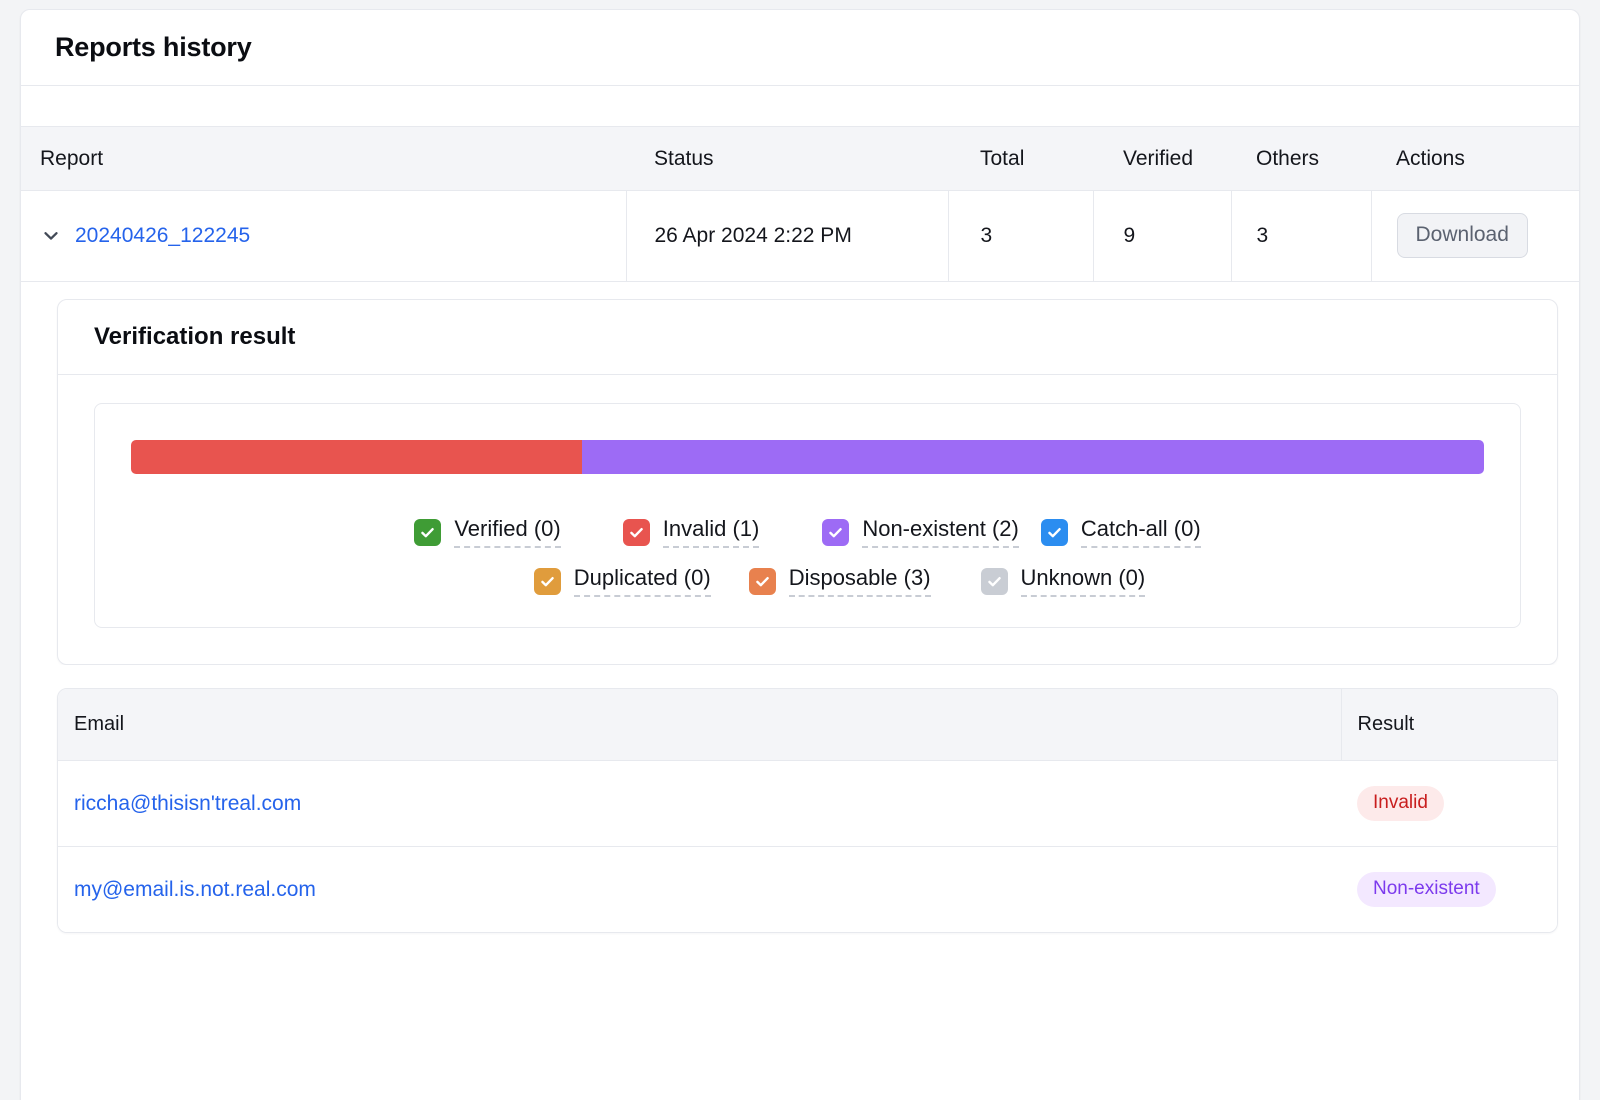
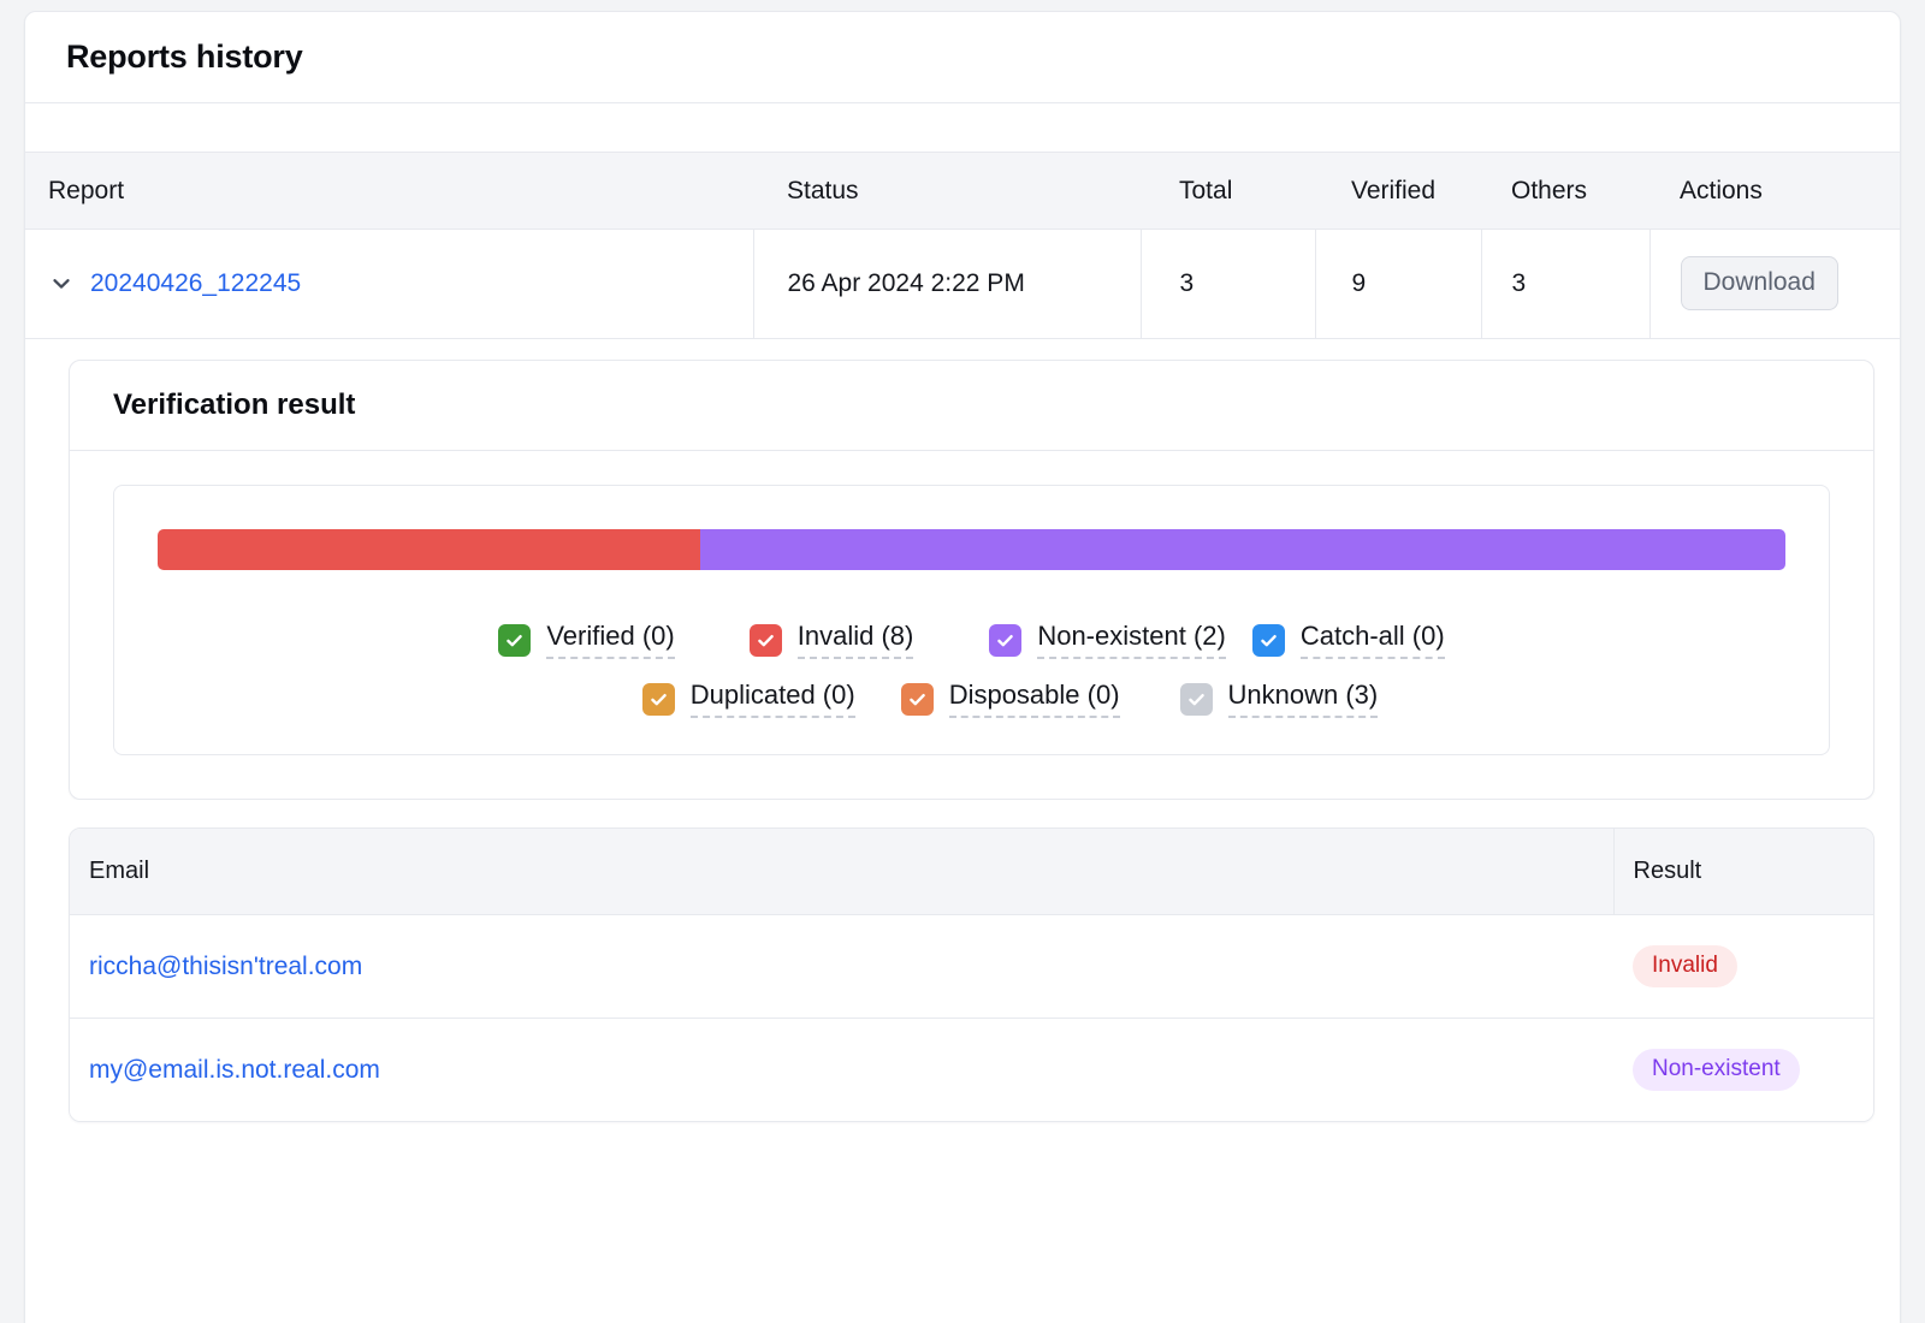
  Reports history
  Report	Status	Total	Verified	Others	Actions
  20240426_122245	26 Apr 2024 2:22 PM	3	9	3	Download
  Verification result
  Verified (0)
- Invalid (1)
+ Invalid (8)
  Non-existent (2)
  Catch-all (0)
  Duplicated (0)
- Disposable (3)
+ Disposable (0)
- Unknown (0)
+ Unknown (3)
  Email	Result
  riccha@thisisn'treal.com	Invalid
  my@email.is.not.real.com	Non-existent
